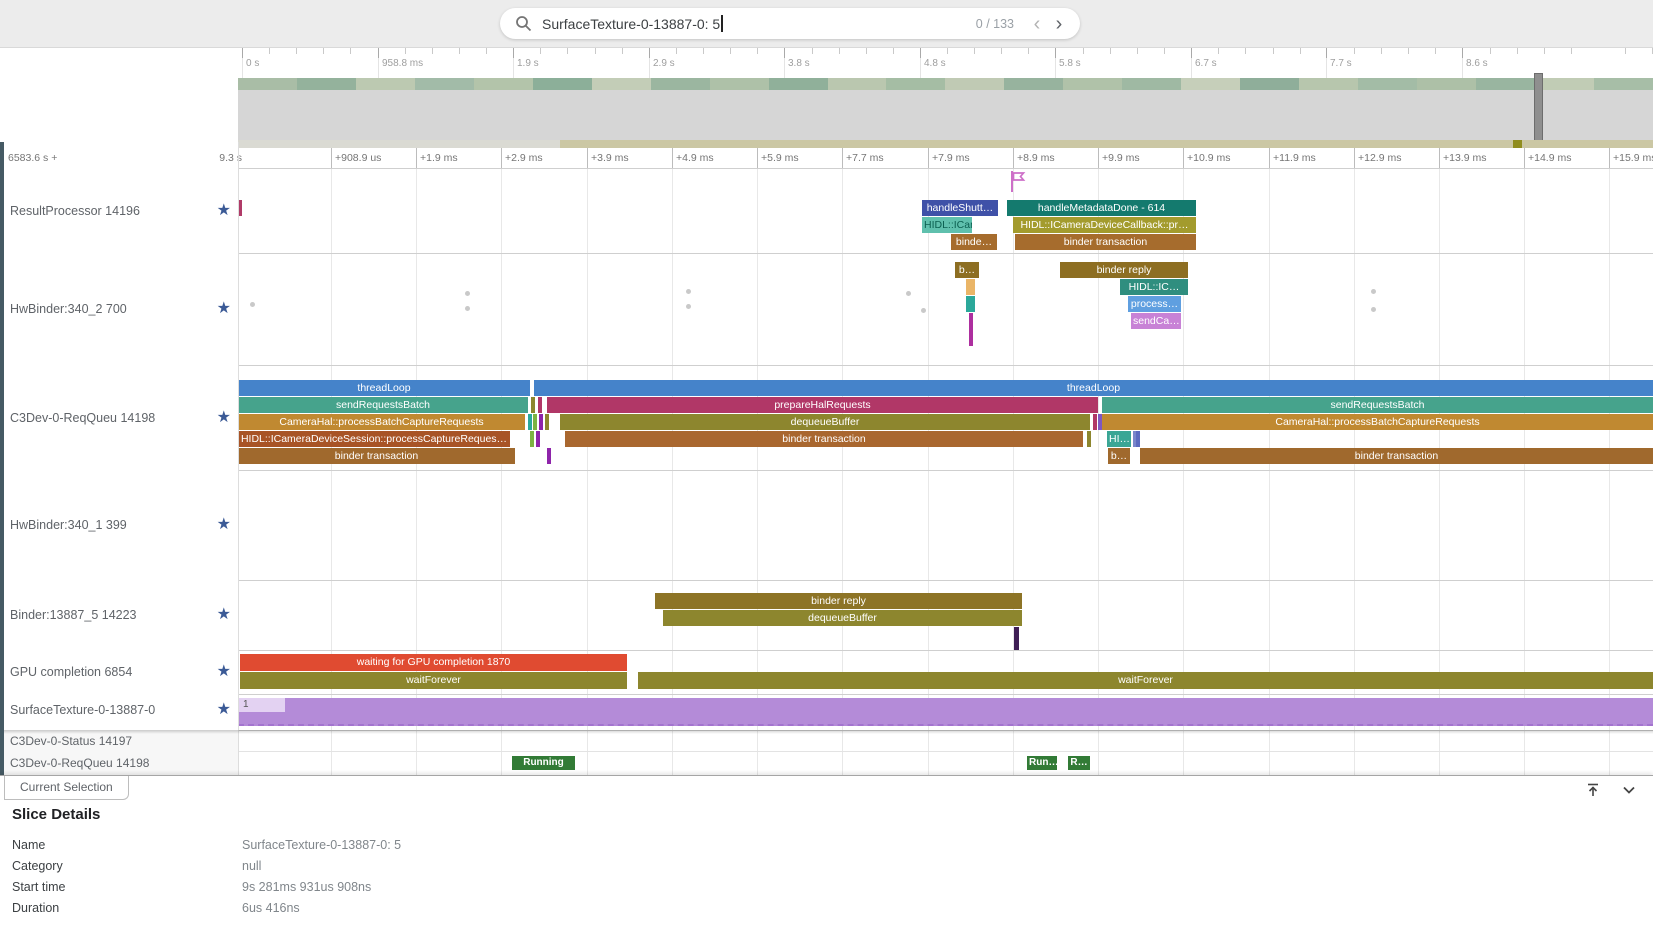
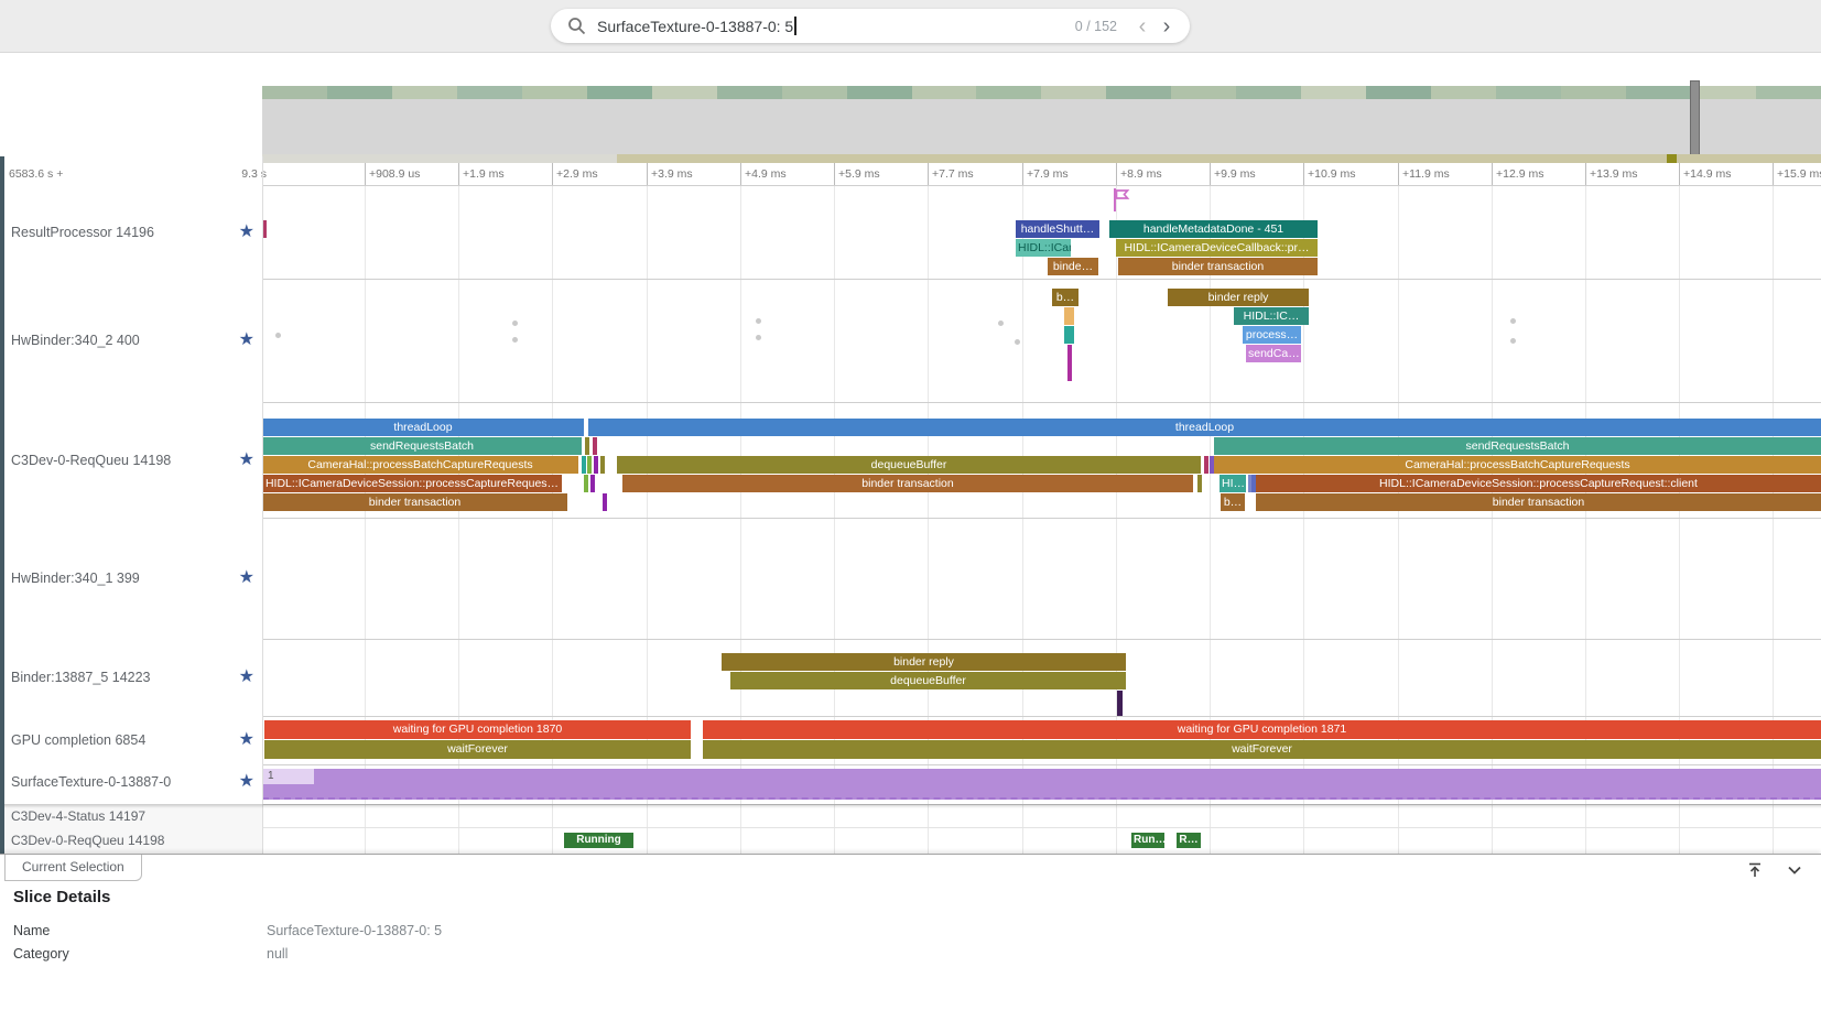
  SurfaceTexture-0-13887-0: 5
- 0 / 133
+ 0 / 152
  ‹
  ›
- 0 s
- 958.8 ms
- 1.9 s
- 2.9 s
- 3.8 s
- 4.8 s
- 5.8 s
- 6.7 s
- 7.7 s
- 8.6 s
  6583.6 s +
  9.3 s
  +908.9 us
  +1.9 ms
  +2.9 ms
  +3.9 ms
  +4.9 ms
  +5.9 ms
  +7.7 ms
  +7.9 ms
  +8.9 ms
  +9.9 ms
  +10.9 ms
  +11.9 ms
  +12.9 ms
  +13.9 ms
  +14.9 ms
  +15.9 m
  handleShutt…
- handleMetadataDone - 614
+ handleMetadataDone - 451
  HIDL::ICa
  HIDL::ICameraDeviceCallback::pr…
  binde…
  binder transaction
  ResultProcessor 14196
  ★
  b…
  binder reply
  HIDL::IC…
  process…
  sendCa…
- HwBinder:340_2 700
+ HwBinder:340_2 400
  ★
  threadLoop
  threadLoop
  sendRequestsBatch
- prepareHalRequests
  sendRequestsBatch
  CameraHal::processBatchCaptureRequests
  dequeueBuffer
  CameraHal::processBatchCaptureRequests
  HIDL::ICameraDeviceSession::processCaptureReques…
  binder transaction
  HI…
+ HIDL::ICameraDeviceSession::processCaptureRequest::client
  binder transaction
  b…
  binder transaction
  C3Dev-0-ReqQueu 14198
  ★
  HwBinder:340_1 399
  ★
  binder reply
  dequeueBuffer
  Binder:13887_5 14223
  ★
  waiting for GPU completion 1870
+ waiting for GPU completion 1871
  waitForever
  waitForever
  GPU completion 6854
  ★
  1
  SurfaceTexture-0-13887-0
  ★
- C3Dev-0-Status 14197
+ C3Dev-4-Status 14197
  Running
  Run…
  R…
  C3Dev-0-ReqQueu 14198
  Current Selection
  Slice Details
  Name
  SurfaceTexture-0-13887-0: 5
  Category
  null
- Start time
- 9s 281ms 931us 908ns
- Duration
- 6us 416ns
